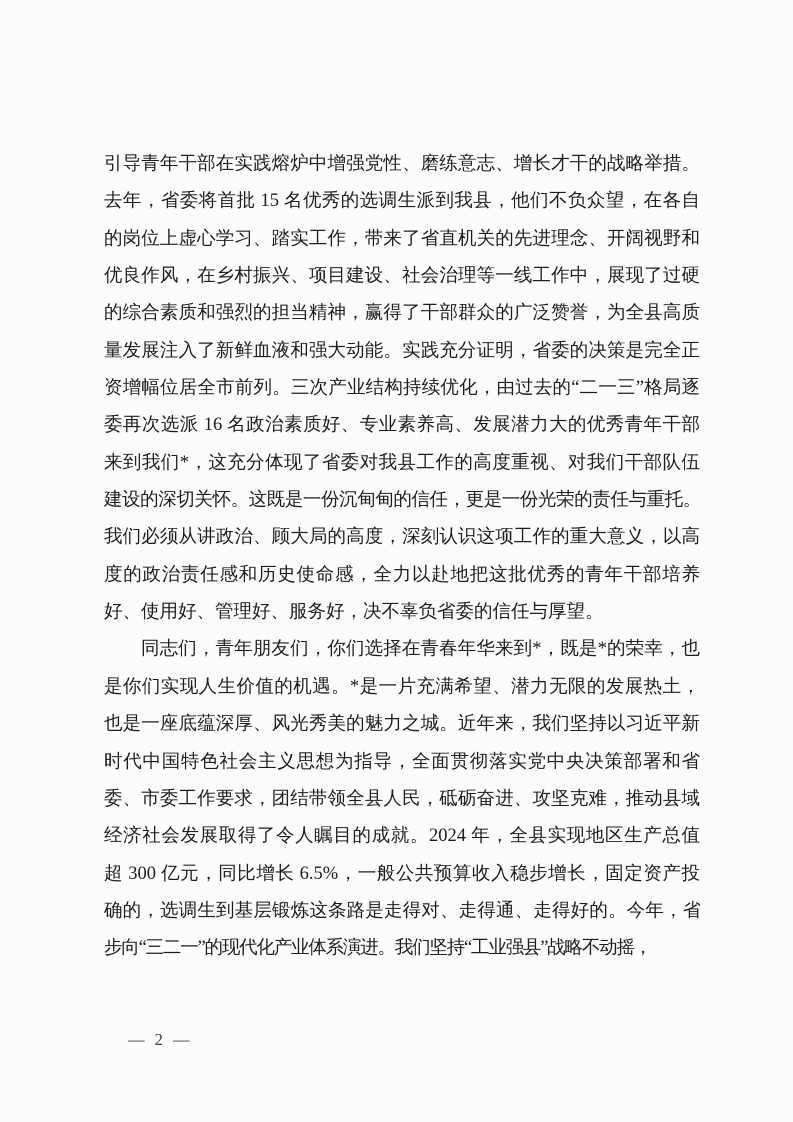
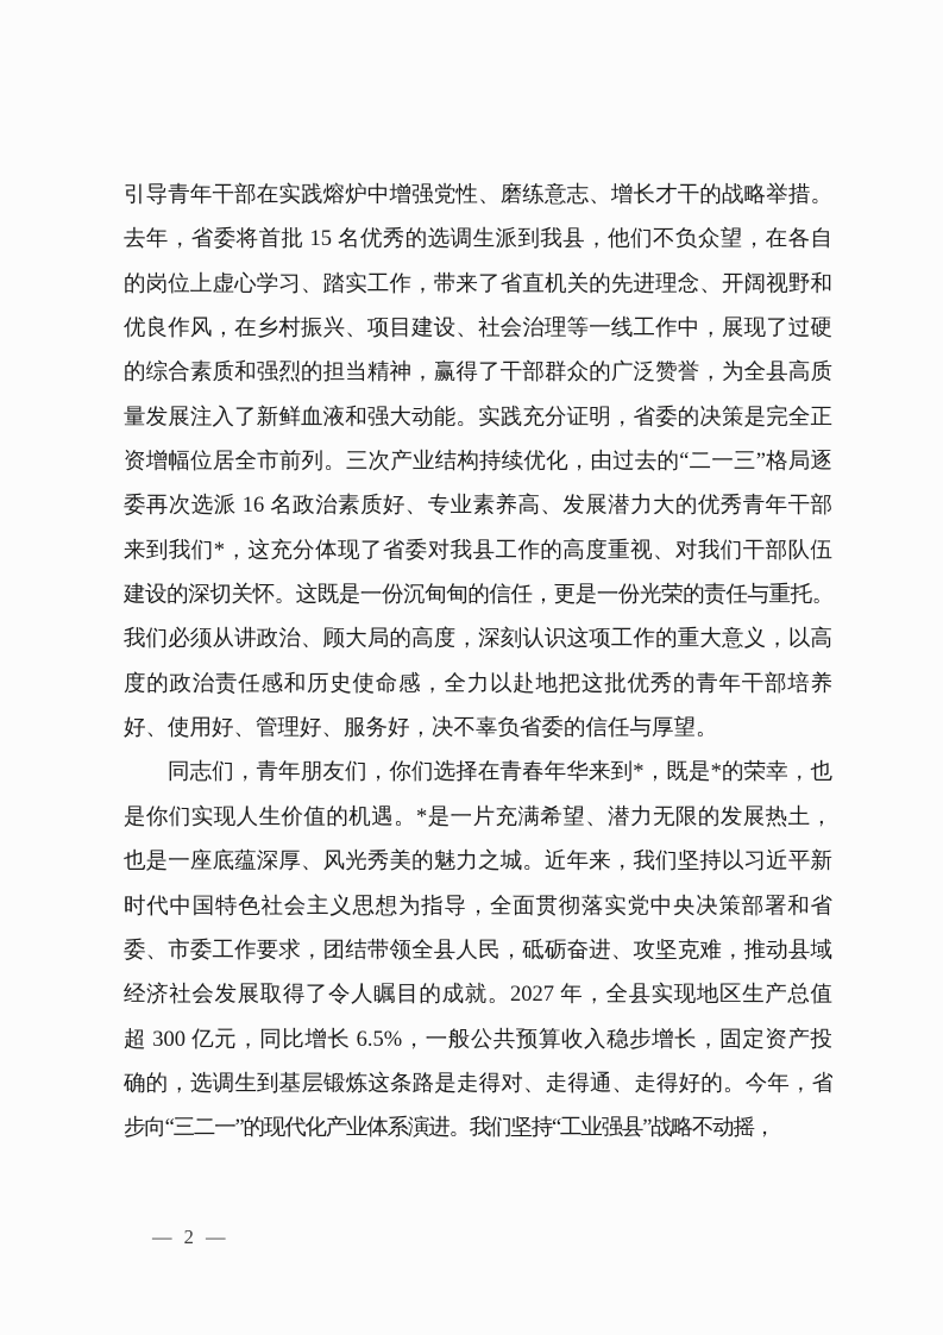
  引导青年干部在实践熔炉中增强党性、磨练意志、增长才干的战略举措。
  去年，省委将首批 15 名优秀的选调生派到我县，他们不负众望，在各自
  的岗位上虚心学习、踏实工作，带来了省直机关的先进理念、开阔视野和
  优良作风，在乡村振兴、项目建设、社会治理等一线工作中，展现了过硬
  的综合素质和强烈的担当精神，赢得了干部群众的广泛赞誉，为全县高质
  量发展注入了新鲜血液和强大动能。实践充分证明，省委的决策是完全正
  资增幅位居全市前列。三次产业结构持续优化，由过去的“二一三”格局逐
  委再次选派 16 名政治素质好、专业素养高、发展潜力大的优秀青年干部
  来到我们*，这充分体现了省委对我县工作的高度重视、对我们干部队伍
  建设的深切关怀。这既是一份沉甸甸的信任，更是一份光荣的责任与重托。
  我们必须从讲政治、顾大局的高度，深刻认识这项工作的重大意义，以高
  度的政治责任感和历史使命感，全力以赴地把这批优秀的青年干部培养
  好、使用好、管理好、服务好，决不辜负省委的信任与厚望。
  同志们，青年朋友们，你们选择在青春年华来到*，既是*的荣幸，也
  是你们实现人生价值的机遇。*是一片充满希望、潜力无限的发展热土，
  也是一座底蕴深厚、风光秀美的魅力之城。近年来，我们坚持以习近平新
  时代中国特色社会主义思想为指导，全面贯彻落实党中央决策部署和省
  委、市委工作要求，团结带领全县人民，砥砺奋进、攻坚克难，推动县域
- 经济社会发展取得了令人瞩目的成就。2024 年，全县实现地区生产总值
+ 经济社会发展取得了令人瞩目的成就。2027 年，全县实现地区生产总值
  超 300 亿元，同比增长 6.5%，一般公共预算收入稳步增长，固定资产投
  确的，选调生到基层锻炼这条路是走得对、走得通、走得好的。今年，省
  步向“三二一”的现代化产业体系演进。我们坚持“工业强县”战略不动摇，
  — 2 —
